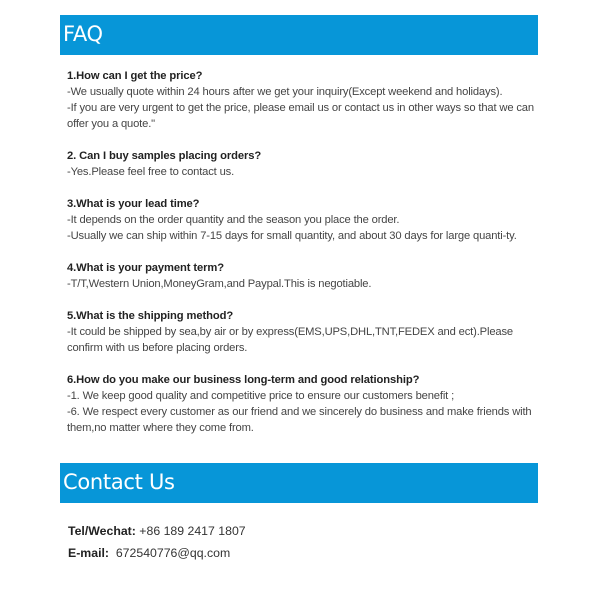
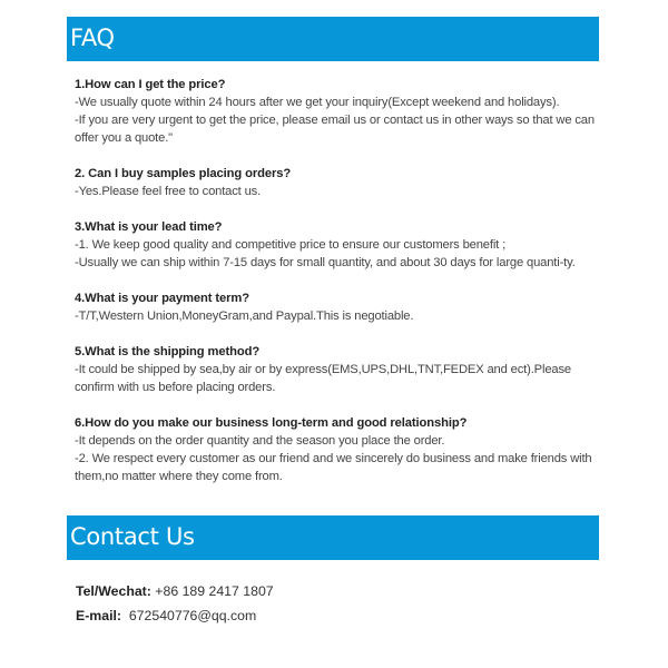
  FAQ
  1.How can I get the price?
  -We usually quote within 24 hours after we get your inquiry(Except weekend and holidays).
  -If you are very urgent to get the price, please email us or contact us in other ways so that we can offer you a quote."
  2. Can I buy samples placing orders?
  -Yes.Please feel free to contact us.
  3.What is your lead time?
- -It depends on the order quantity and the season you place the order.
+ -1. We keep good quality and competitive price to ensure our customers benefit ;
  -Usually we can ship within 7-15 days for small quantity, and about 30 days for large quanti-ty.
  4.What is your payment term?
  -T/T,Western Union,MoneyGram,and Paypal.This is negotiable.
  5.What is the shipping method?
  -It could be shipped by sea,by air or by express(EMS,UPS,DHL,TNT,FEDEX and ect).Please confirm with us before placing orders.
  6.How do you make our business long-term and good relationship?
- -1. We keep good quality and competitive price to ensure our customers benefit ;
+ -It depends on the order quantity and the season you place the order.
- -6. We respect every customer as our friend and we sincerely do business and make friends with them,no matter where they come from.
+ -2. We respect every customer as our friend and we sincerely do business and make friends with them,no matter where they come from.
  Contact Us
  Tel/Wechat: +86 189 2417 1807
  E-mail: 672540776@qq.com
